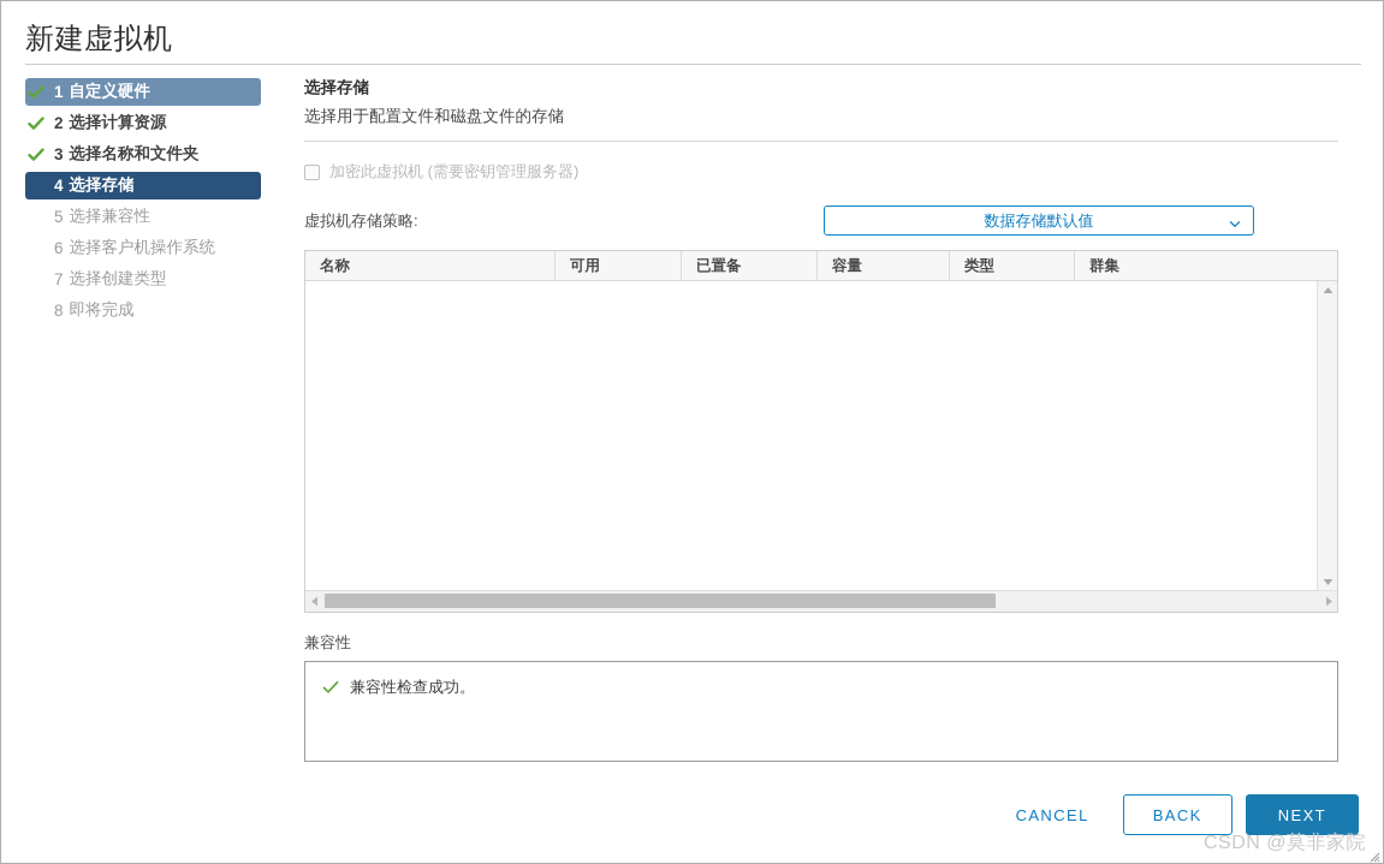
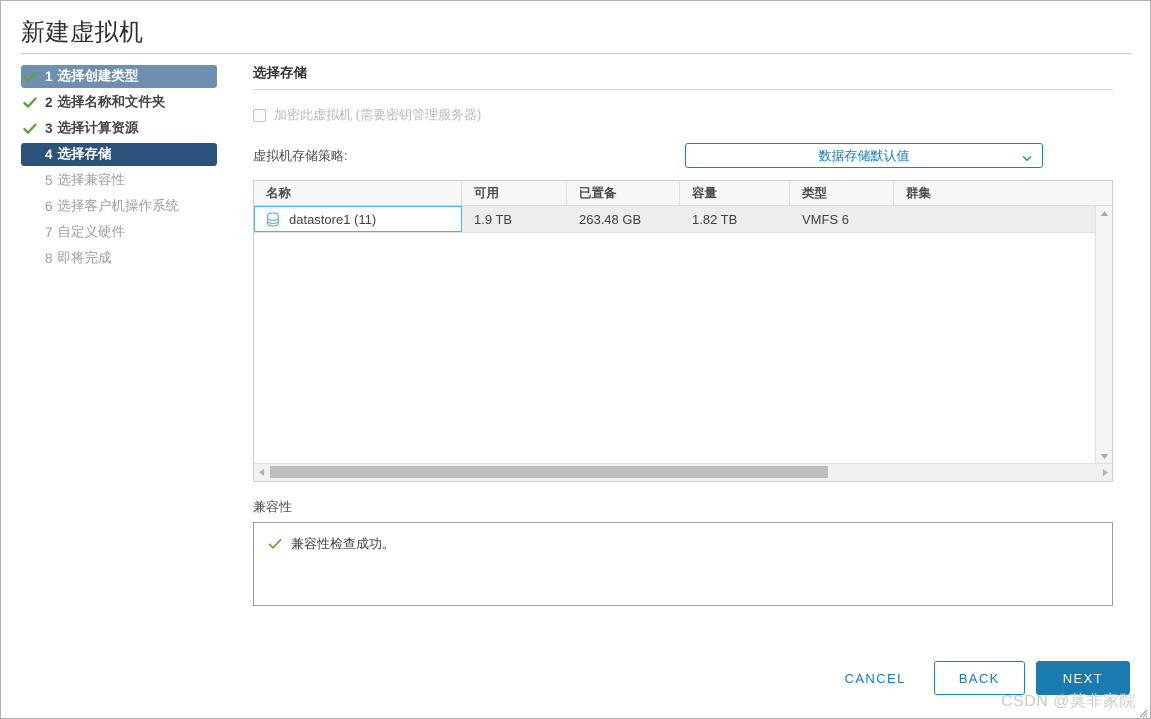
  新建虚拟机
  1
- 自定义硬件
+ 选择创建类型
  2
- 选择计算资源
+ 选择名称和文件夹
  3
- 选择名称和文件夹
+ 选择计算资源
  4
  选择存储
  5
  选择兼容性
  6
  选择客户机操作系统
  7
- 选择创建类型
+ 自定义硬件
  8
  即将完成
  选择存储
- 选择用于配置文件和磁盘文件的存储
  加密此虚拟机 (需要密钥管理服务器)
  虚拟机存储策略:
  数据存储默认值
  名称
  可用
  已置备
  容量
  类型
  群集
+ datastore1 (11)
+ 1.9 TB
+ 263.48 GB
+ 1.82 TB
+ VMFS 6
  兼容性
  兼容性检查成功。
  CANCEL
  BACK
  NEXT
  CSDN @莫非家院
